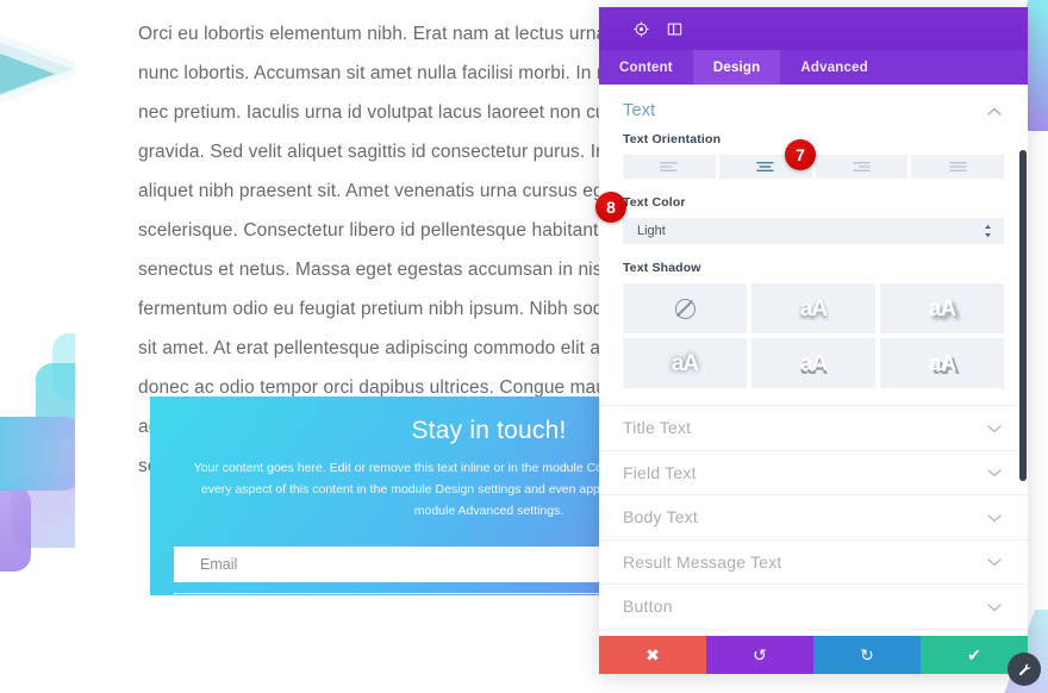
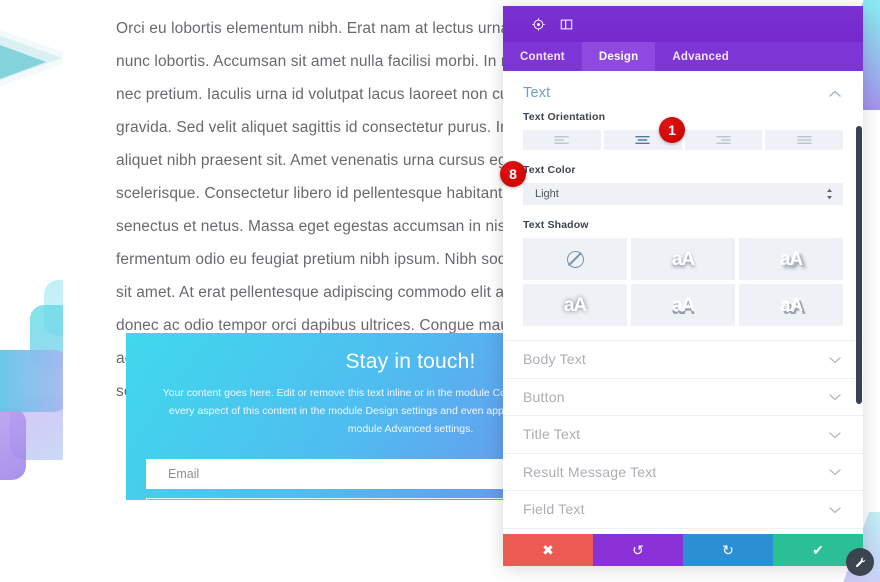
  Orci eu lobortis elementum nibh. Erat nam at lectus urn nunc lobortis. Accumsan sit amet nulla facilisi morbi. In nec pretium. Iaculis urna id volutpat lacus laoreet non c gravida. Sed velit aliquet sagittis id consectetur purus. I aliquet nibh praesent sit. Amet venenatis urna cursus e scelerisque. Consectetur libero id pellentesque habitant senectus et netus. Massa eget egestas accumsan in nis fermentum odio eu feugiat pretium nibh ipsum. Nibh so sit amet. At erat pellentesque adipiscing commodo elit a donec ac odio tempor orci dapibus ultrices. Congue ma a s
  Stay in touch!
  Your content goes here. Edit or remove this text inline or in the module C every aspect of this content in the module Design settings and even app module Advanced settings.
  Email
  Content
  Design
  Advanced
  Text
  Text Orientation
  Text Color
  Light
  Text Shadow
  aA
  aA
  aA
  aA
  aA
- Title Text
+ Body Text
- Field Text
+ Button
- Body Text
+ Title Text
  Result Message Text
- Button
+ Field Text
  ✖
  ↺
  ↻
  ✔
- 7
+ 1
  8
